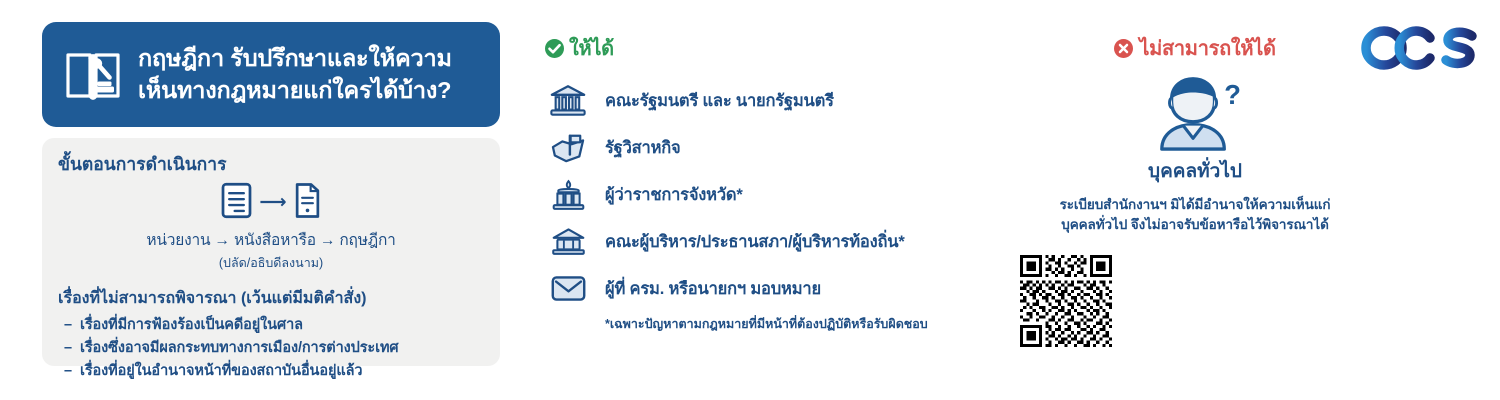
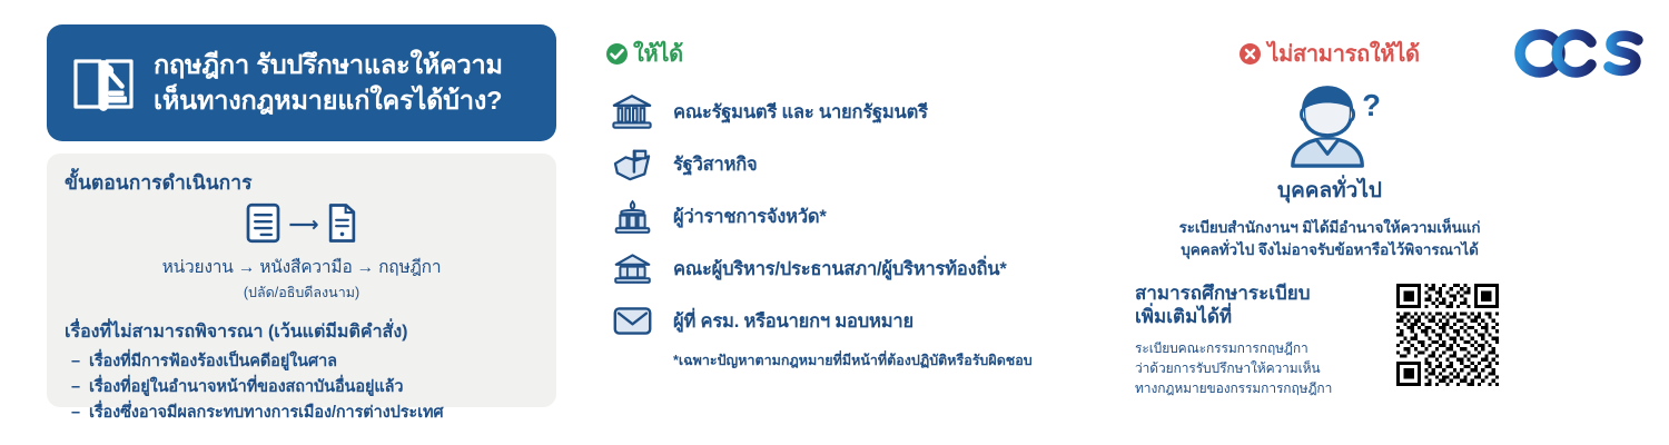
  กฤษฎีกา รับปรึกษาและให้ความ
  เห็นทางกฎหมายแก่ใครได้บ้าง?
  ขั้นตอนการดำเนินการ
  ⟶
- หน่วยงาน → หนังสือหารือ → กฤษฎีกา
+ หน่วยงาน → หนังสืความือ → กฤษฎีกา
  (ปลัด/อธิบดีลงนาม)
  เรื่องที่ไม่สามารถพิจารณา (เว้นแต่มีมติคำสั่ง)
  –
  เรื่องที่มีการฟ้องร้องเป็นคดีอยู่ในศาล
  –
- เรื่องซึ่งอาจมีผลกระทบทางการเมือง/การต่างประเทศ
+ เรื่องที่อยู่ในอำนาจหน้าที่ของสถาบันอื่นอยู่แล้ว
  –
- เรื่องที่อยู่ในอำนาจหน้าที่ของสถาบันอื่นอยู่แล้ว
+ เรื่องซึ่งอาจมีผลกระทบทางการเมือง/การต่างประเทศ
  ให้ได้
  คณะรัฐมนตรี และ นายกรัฐมนตรี
  รัฐวิสาหกิจ
  ผู้ว่าราชการจังหวัด*
  คณะผู้บริหาร/ประธานสภา/ผู้บริหารท้องถิ่น*
  ผู้ที่ ครม. หรือนายกฯ มอบหมาย
  *เฉพาะปัญหาตามกฎหมายที่มีหน้าที่ต้องปฏิบัติหรือรับผิดชอบ
  ไม่สามารถให้ได้
  ?
  บุคคลทั่วไป
  ระเบียบสำนักงานฯ มิได้มีอำนาจให้ความเห็นแก่
  บุคคลทั่วไป จึงไม่อาจรับข้อหารือไว้พิจารณาได้
+ สามารถศึกษาระเบียบ
+ เพิ่มเติมได้ที่
+ ระเบียบคณะกรรมการกฤษฎีกา
+ ว่าด้วยการรับปรึกษาให้ความเห็น
+ ทางกฎหมายของกรรมการกฤษฎีกา
